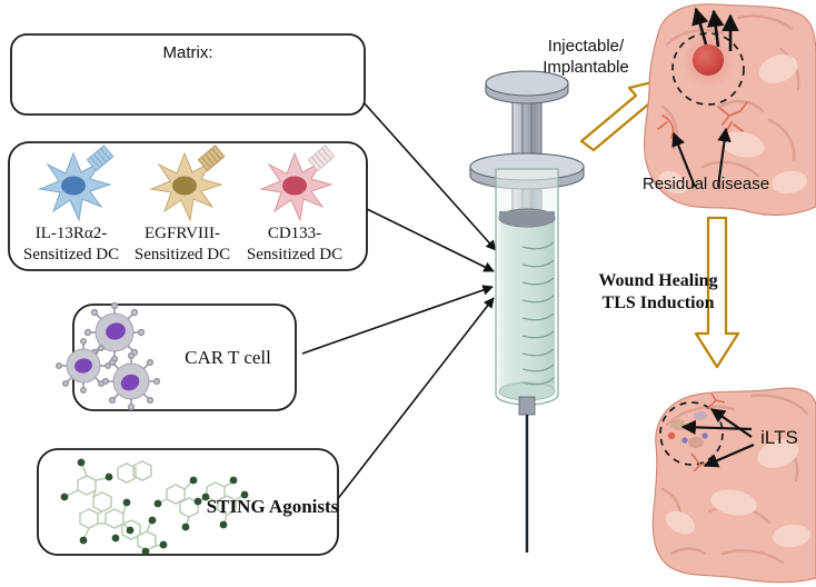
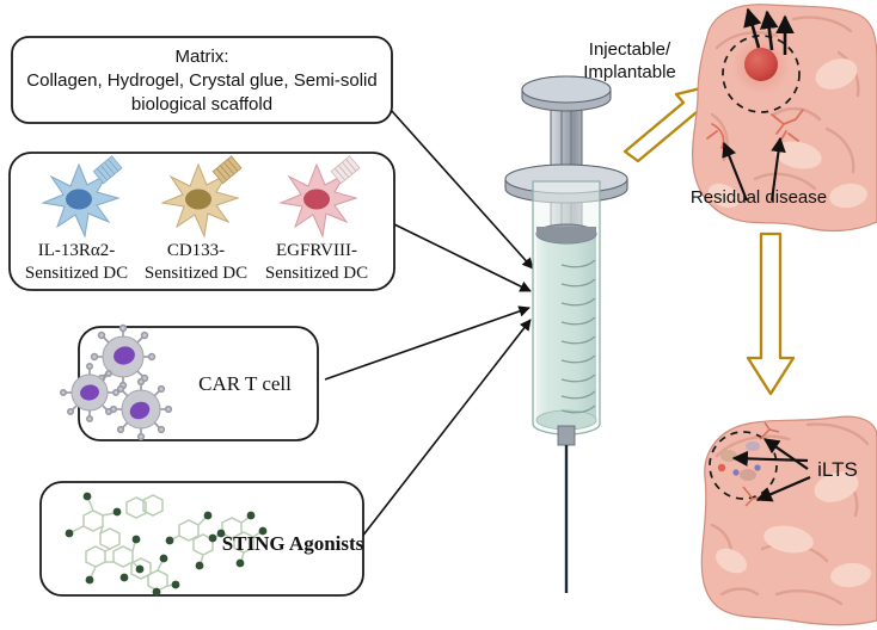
  Matrix:
+ Collagen, Hydrogel, Crystal glue, Semi-solid
+ biological scaffold
  IL-13Rα2-
  Sensitized DC
- EGFRVIII-
+ CD133-
  Sensitized DC
- CD133-
+ EGFRVIII-
  Sensitized DC
  CAR T cell
  STING Agonists
  Injectable/
  Implantable
- Wound Healing
- TLS Induction
  Residual disease
  iLTS
